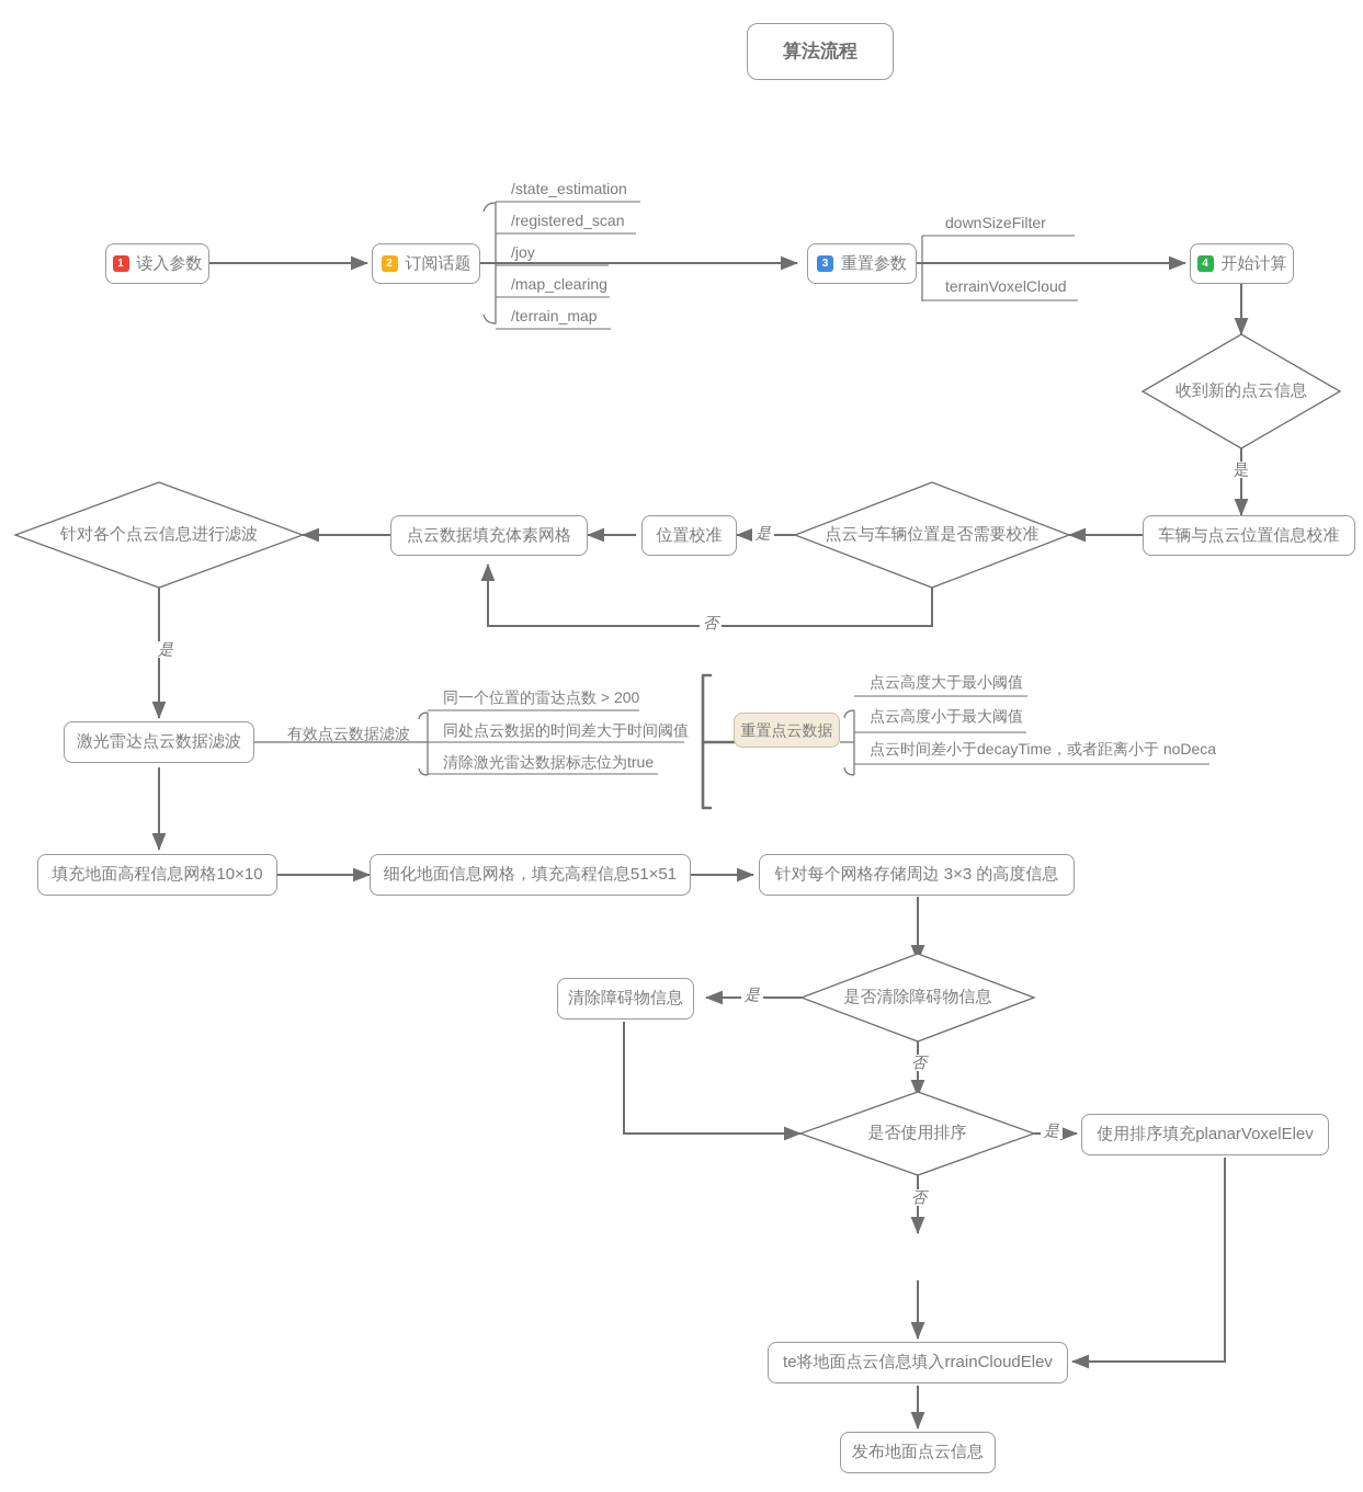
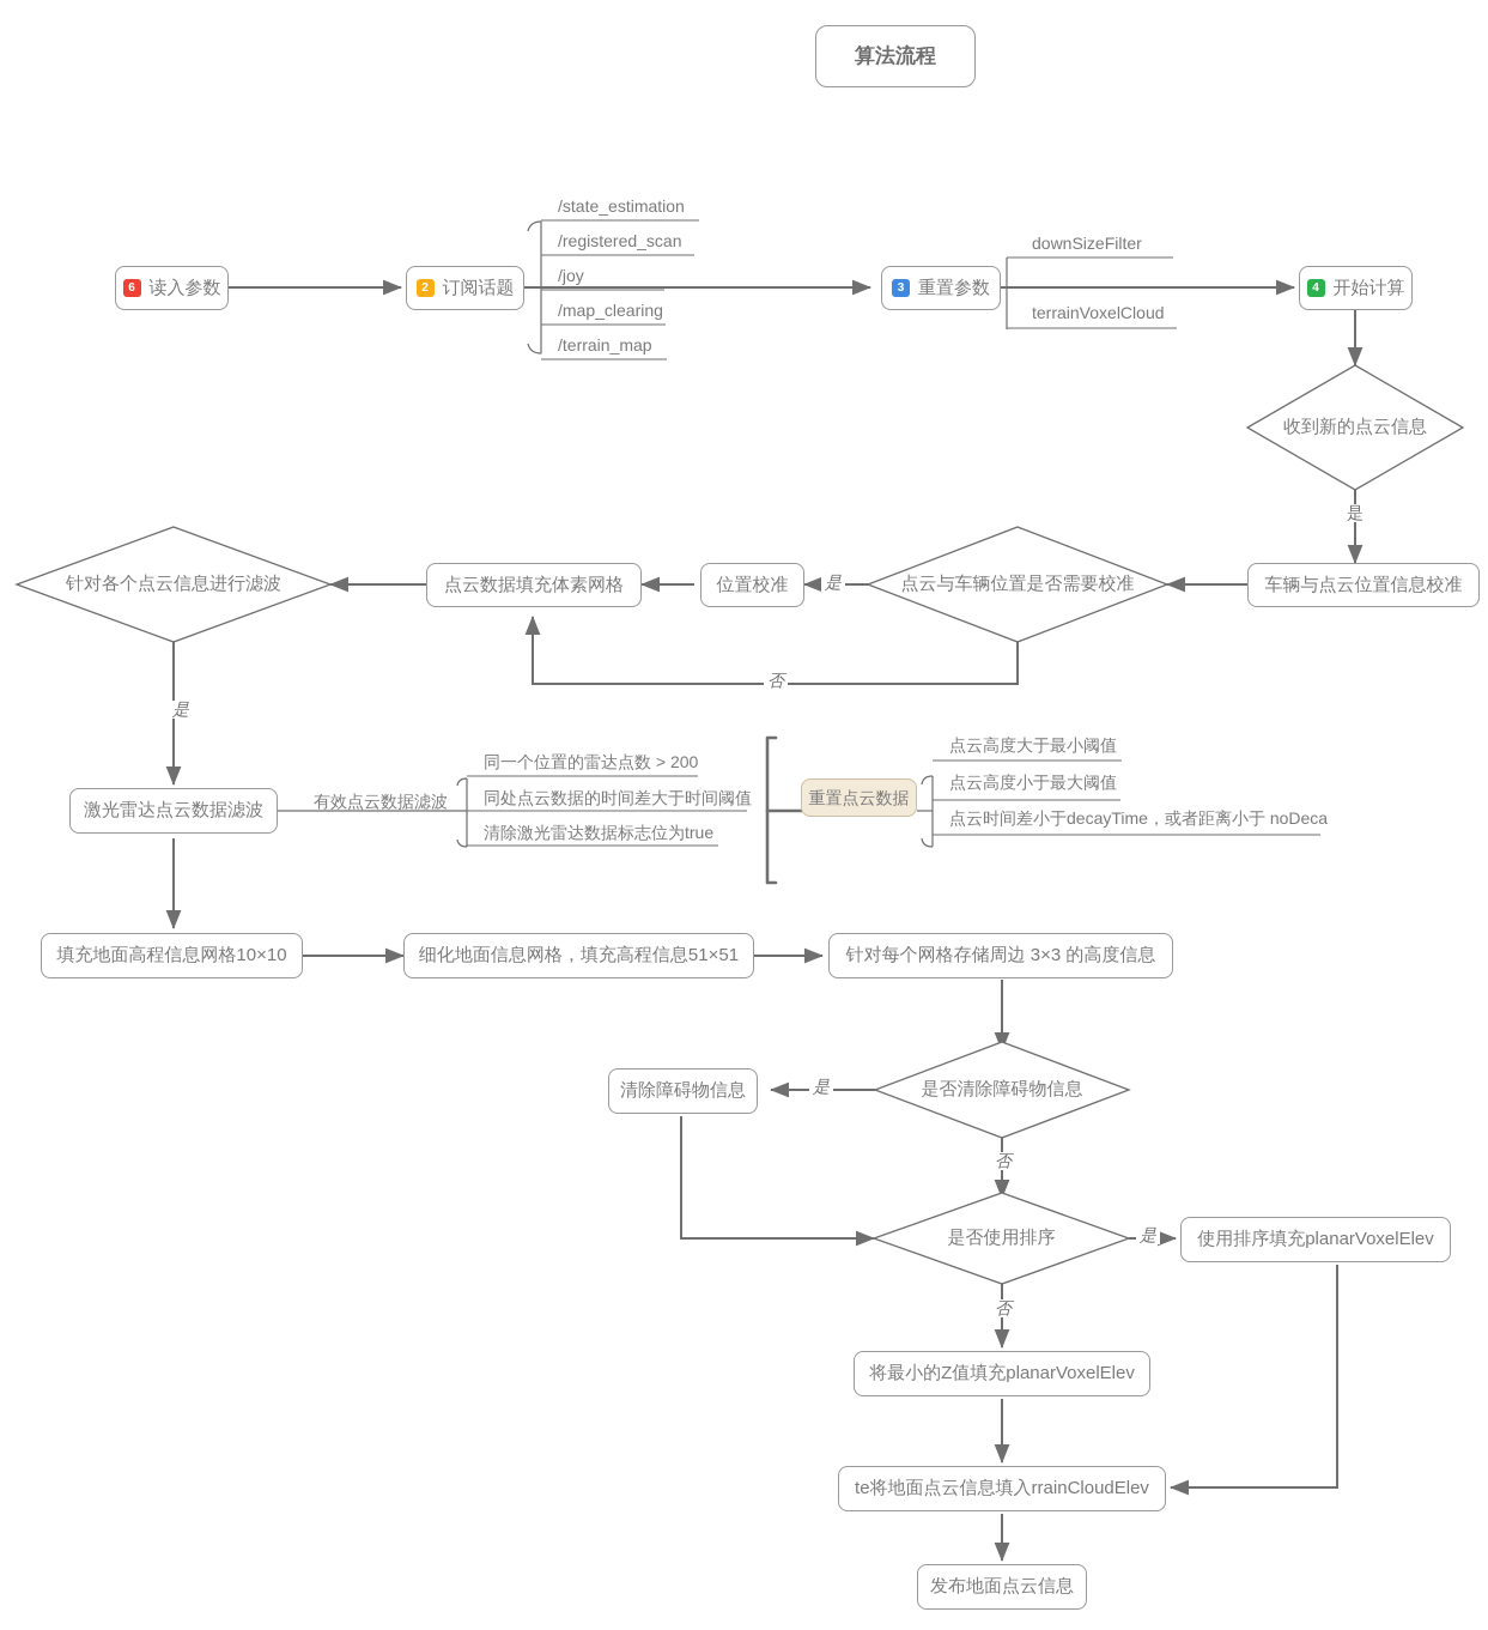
  算法流程
- 1
+ 6
  读入参数
  2
  订阅话题
  /state_estimation
  /registered_scan
  /joy
  /map_clearing
  /terrain_map
  3
  重置参数
  downSizeFilter
  terrainVoxelCloud
  4
  开始计算
  收到新的点云信息
  是
  车辆与点云位置信息校准
  点云与车辆位置是否需要校准
  是
  否
  位置校准
  点云数据填充体素网格
  针对各个点云信息进行滤波
  是
  激光雷达点云数据滤波
  有效点云数据滤波
  同一个位置的雷达点数 > 200
  同处点云数据的时间差大于时间阈值
  清除激光雷达数据标志位为true
  重置点云数据
  点云高度大于最小阈值
  点云高度小于最大阈值
  点云时间差小于decayTime，或者距离小于 noDeca
  填充地面高程信息网格10×10
  细化地面信息网格，填充高程信息51×51
  针对每个网格存储周边 3×3 的高度信息
  是否清除障碍物信息
  是
  否
  清除障碍物信息
  是否使用排序
  是
  否
  使用排序填充planarVoxelElev
+ 将最小的Z值填充planarVoxelElev
  te将地面点云信息填入rrainCloudElev
  发布地面点云信息
